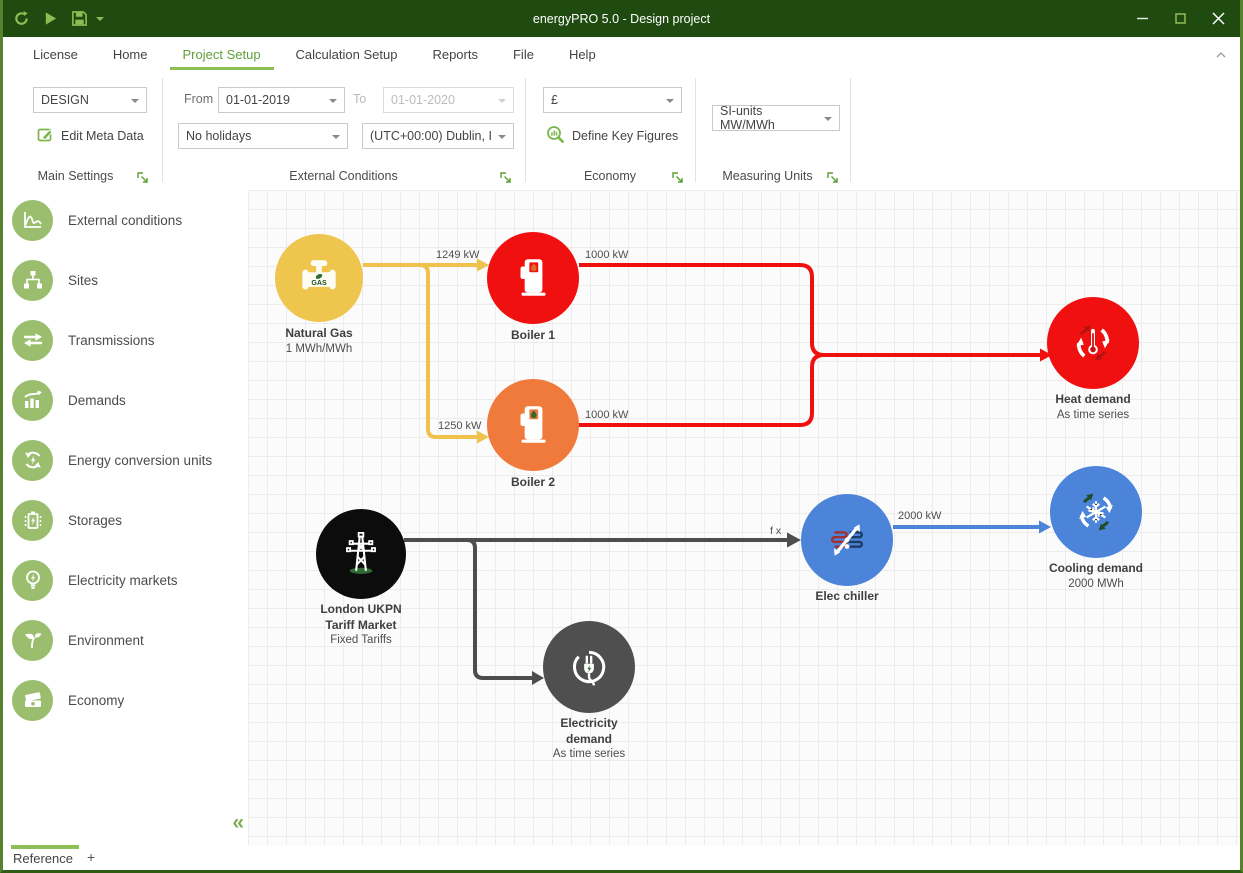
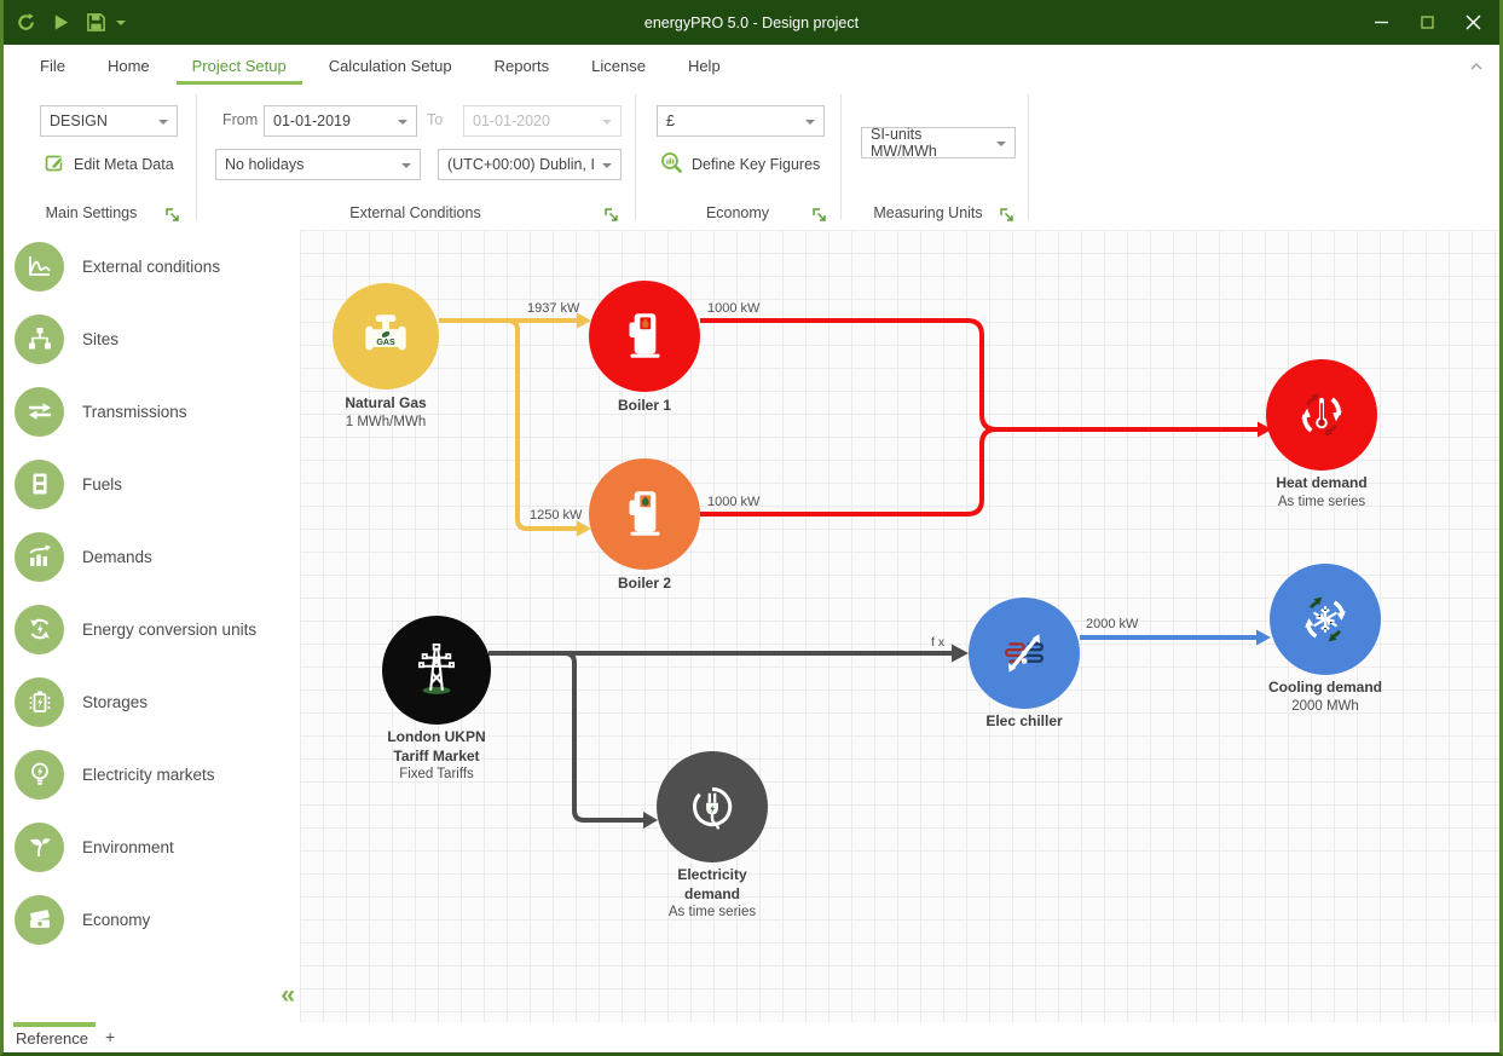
  energyPRO 5.0 - Design project
- License
+ File
  Home
  Project Setup
  Calculation Setup
  Reports
- File
+ License
  Help
  DESIGN
  Edit Meta Data
  Main Settings
  From
  01-01-2019
  To
  01-01-2020
  No holidays
  (UTC+00:00) Dublin, I
  External Conditions
  £
  Define Key Figures
  Economy
  SI-units MW/MWh
  Measuring Units
  External conditions
  Sites
  Transmissions
+ Fuels
  Demands
  Energy conversion units
  Storages
  Electricity markets
  Environment
  Economy
  «
- 1249 kW
+ 1937 kW
  1250 kW
  1000 kW
  1000 kW
  2000 kW
  f x
  GAS
  Natural Gas
  1 MWh/MWh
  Boiler 1
  Boiler 2
  Heat demand
  As time series
  London UKPN
  Tariff Market
  Fixed Tariffs
  Elec chiller
  Cooling demand
  2000 MWh
  Electricity
  demand
  As time series
  Reference
  +
